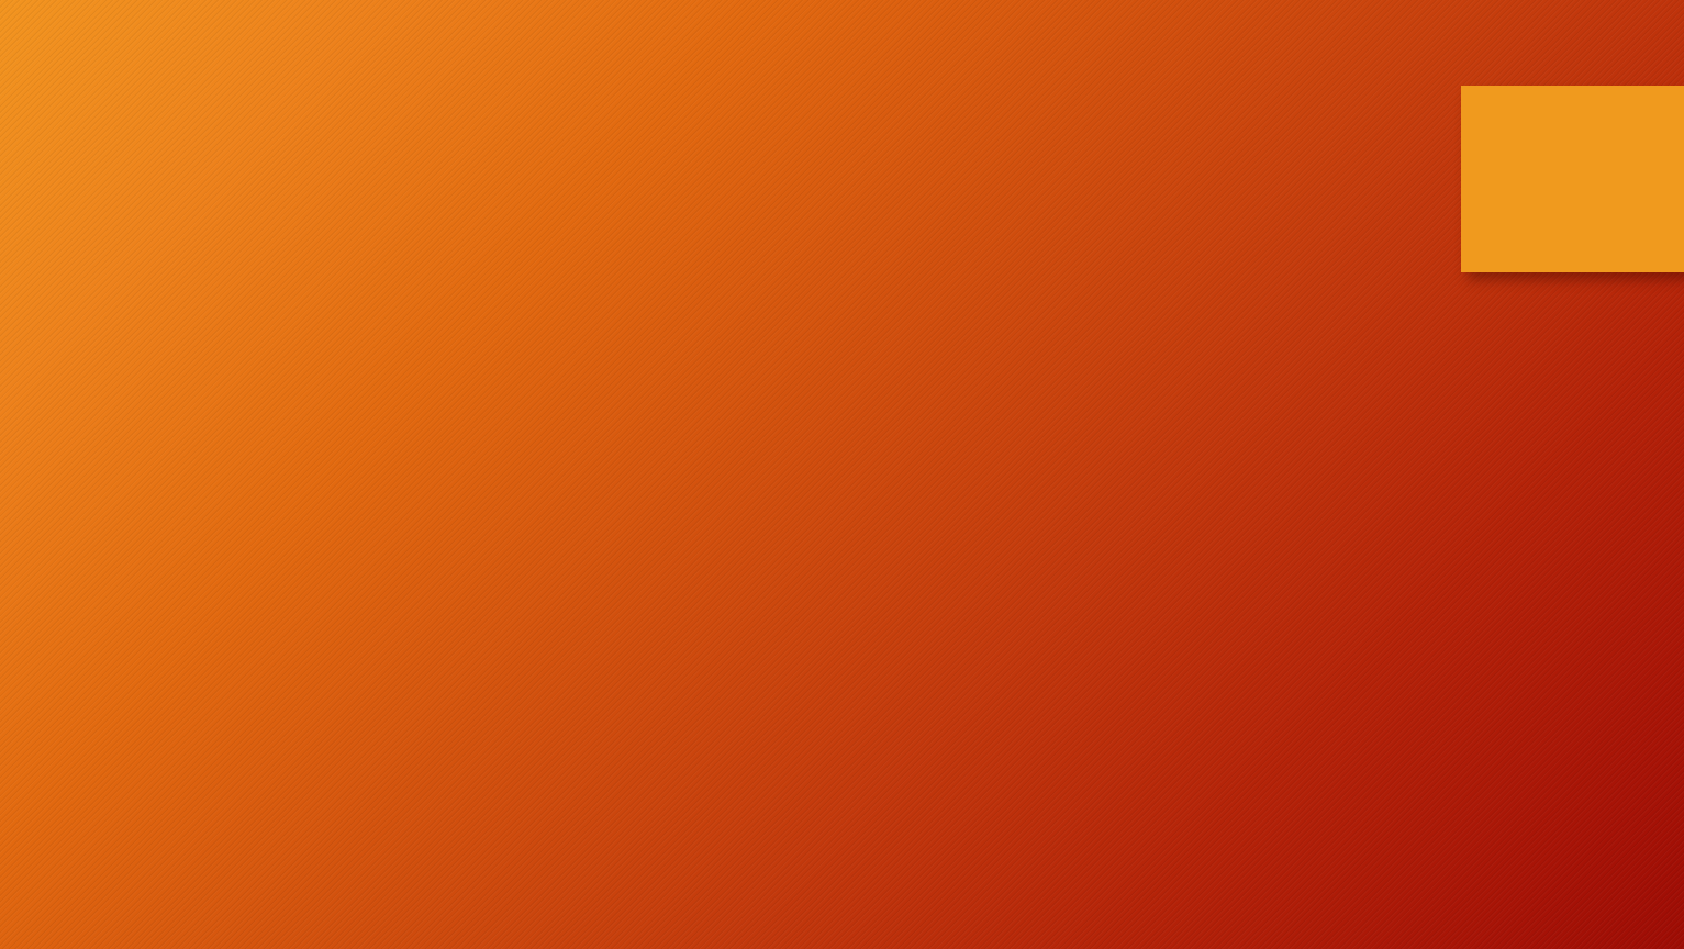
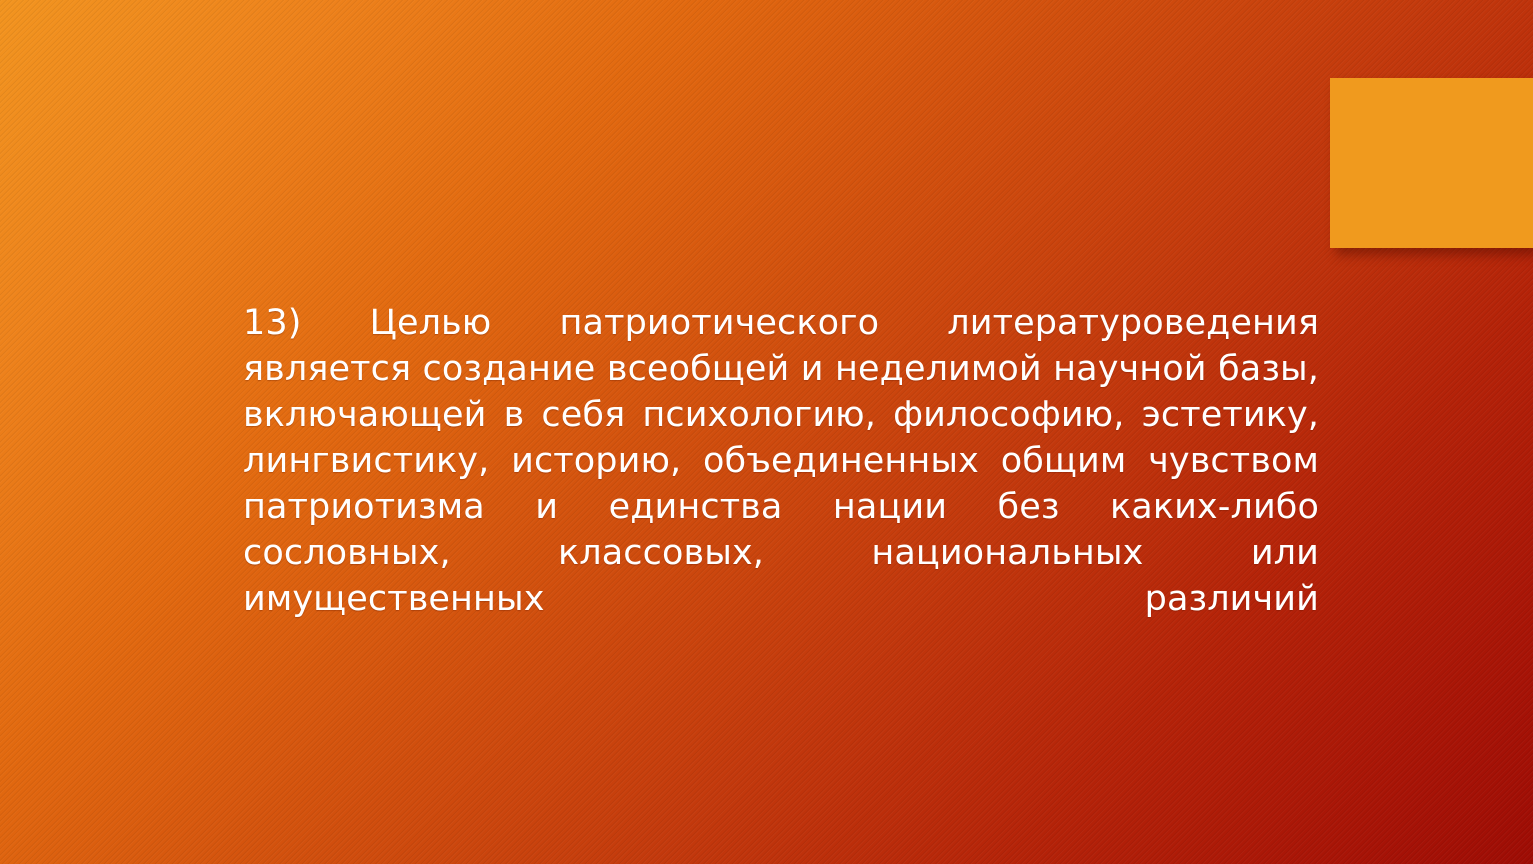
+ 13) Целью патриотического литературоведения является создание всеобщей и неделимой научной базы, включающей в себя психологию, философию, эстетику, лингвистику, историю, объединенных общим чувством патриотизма и единства нации без каких-либо сословных, классовых, национальных или имущественных различий
